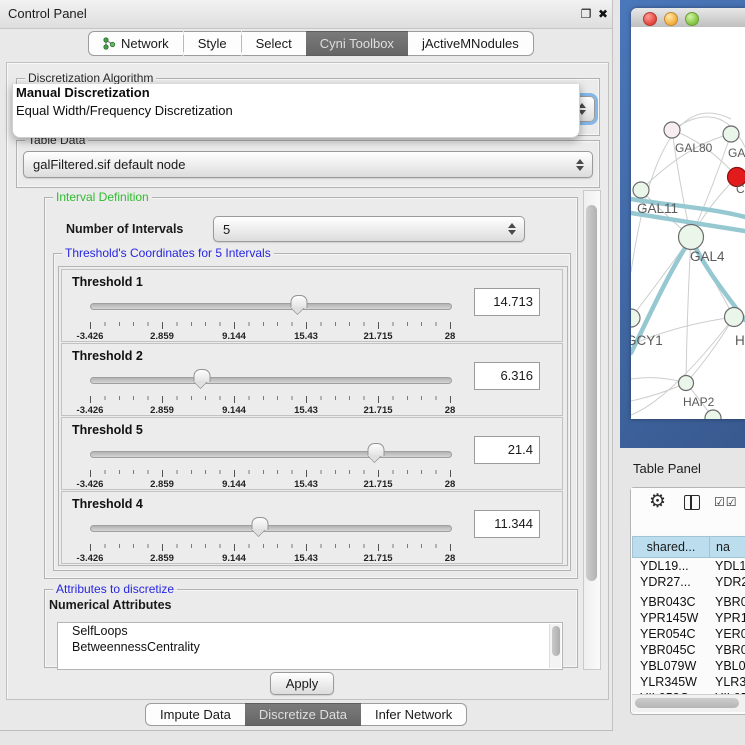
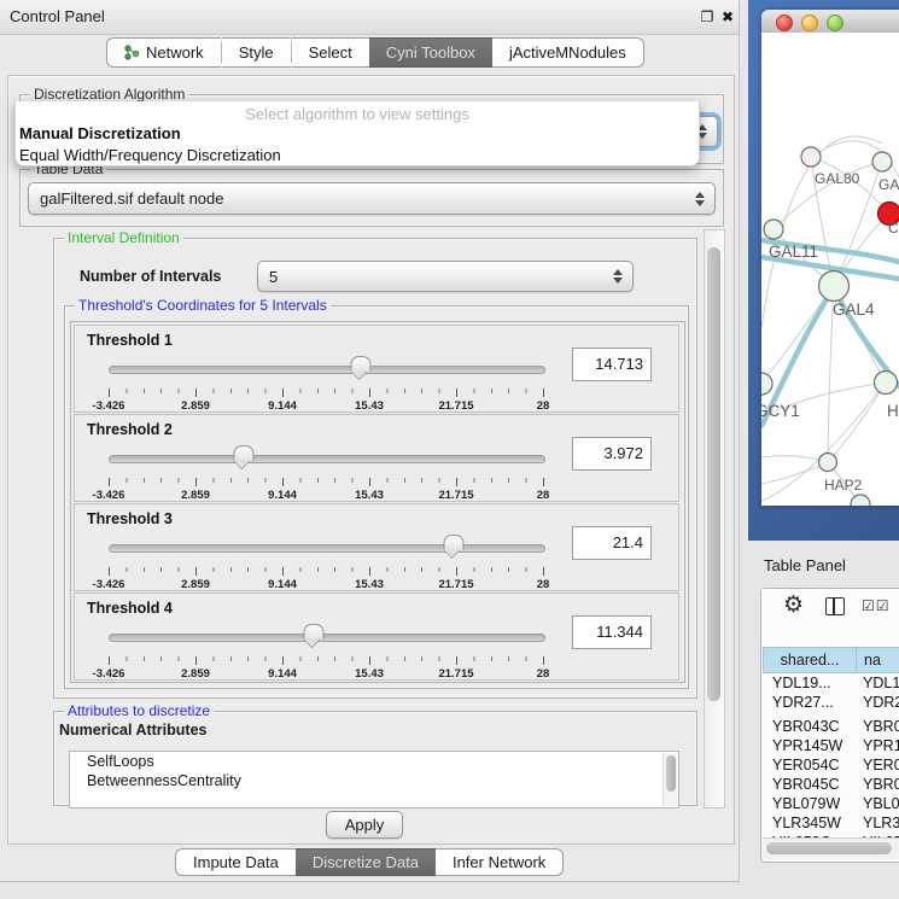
  Control Panel
  ❐
  ✖
  Network
  Style
  Select
  Cyni Toolbox
  jActiveMNodules
  Discretization Algorithm
+ Select algorithm to view settings
  Manual Discretization
  Equal Width/Frequency Discretization
  Table Data
  galFiltered.sif default node
  Interval Definition
  Number of Intervals
  5
  Threshold's Coordinates for 5 Intervals
  Threshold 1
  -3.426
  2.859
  9.144
  15.43
  21.715
  28
  14.713
  Threshold 2
  -3.426
  2.859
  9.144
  15.43
  21.715
  28
- 6.316
+ 3.972
- Threshold 5
+ Threshold 3
  -3.426
  2.859
  9.144
  15.43
  21.715
  28
  21.4
  Threshold 4
  -3.426
  2.859
  9.144
  15.43
  21.715
  28
  11.344
  Attributes to discretize
  Numerical Attributes
  SelfLoops
  BetweennessCentrality
  Apply
  Impute Data
  Discretize Data
  Infer Network
  GAL80
  GA
  C
  GAL11
  GAL4
  GCY1
  H
  HAP2
  Table Panel
  ⚙
  ☑☑
  shared...
  na
  YDL19...
  YDL1
  YDR27...
  YBR043C
  YBR0
  YPR145W
  YPR1
  YER054C
  YER0
  YBR045C
  YBR0
  YBL079W
  YBL0
  YLR345W
  YLR3
